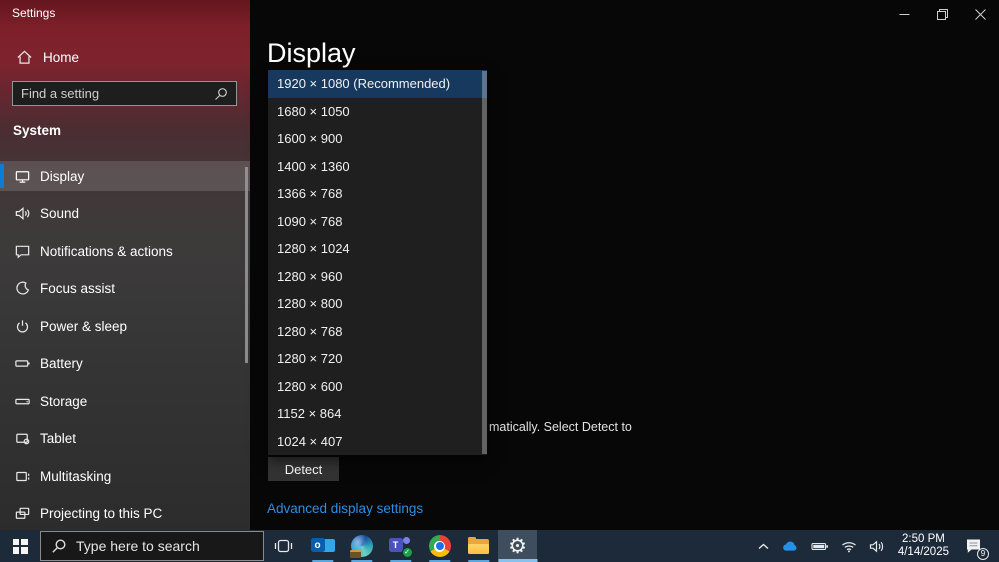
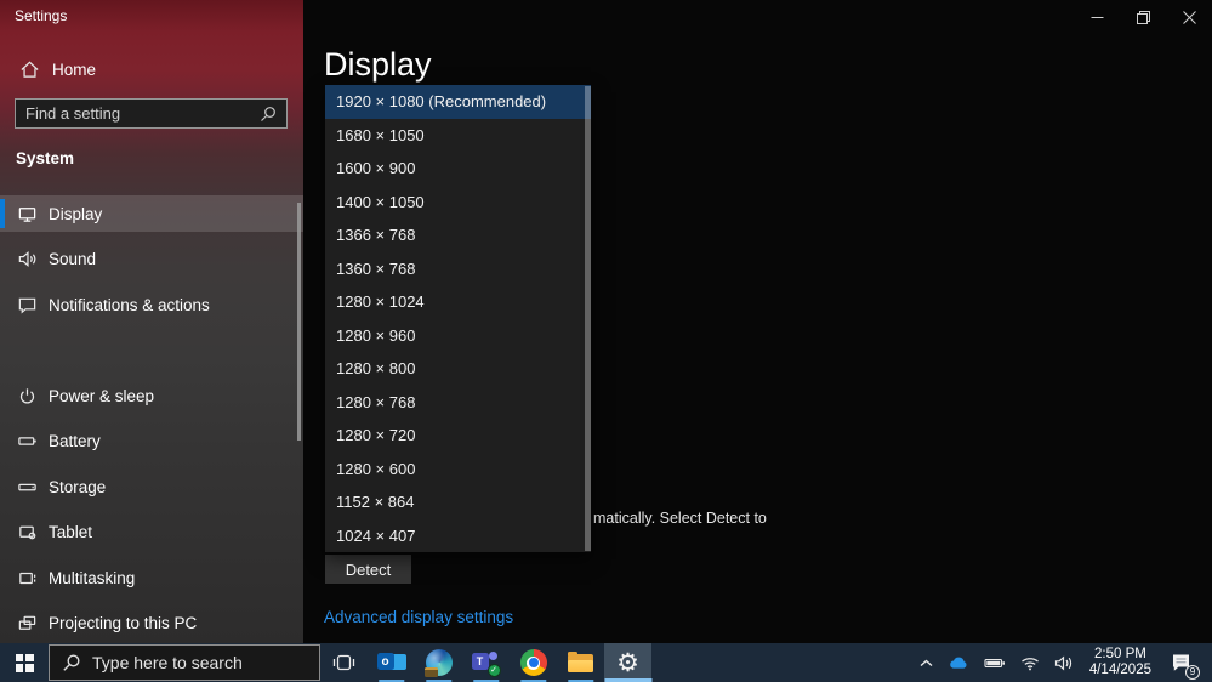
  Settings
  Home
  Find a setting
  System
  Display
  Sound
  Notifications & actions
- Focus assist
  Power & sleep
  Battery
  Storage
  Tablet
  Multitasking
  Projecting to this PC
  Display
  matically. Select Detect to
  Detect
  Advanced display settings
  1920 × 1080 (Recommended)
  1680 × 1050
  1600 × 900
- 1400 × 1360
+ 1400 × 1050
  1366 × 768
- 1090 × 768
+ 1360 × 768
  1280 × 1024
  1280 × 960
  1280 × 800
  1280 × 768
  1280 × 720
  1280 × 600
  1152 × 864
  1024 × 407
  Type here to search
  o
  T
  ⚙
  2:50 PM
  4/14/2025
  9
